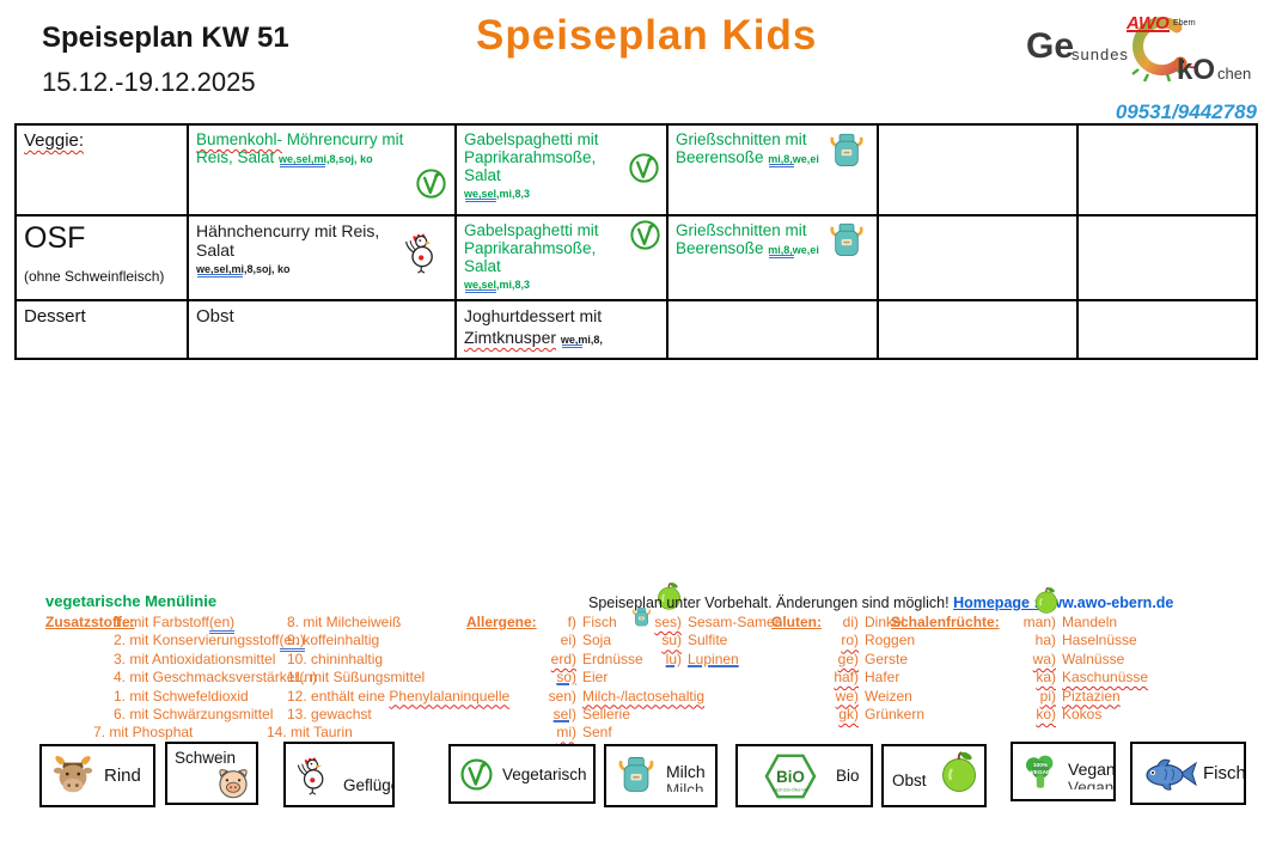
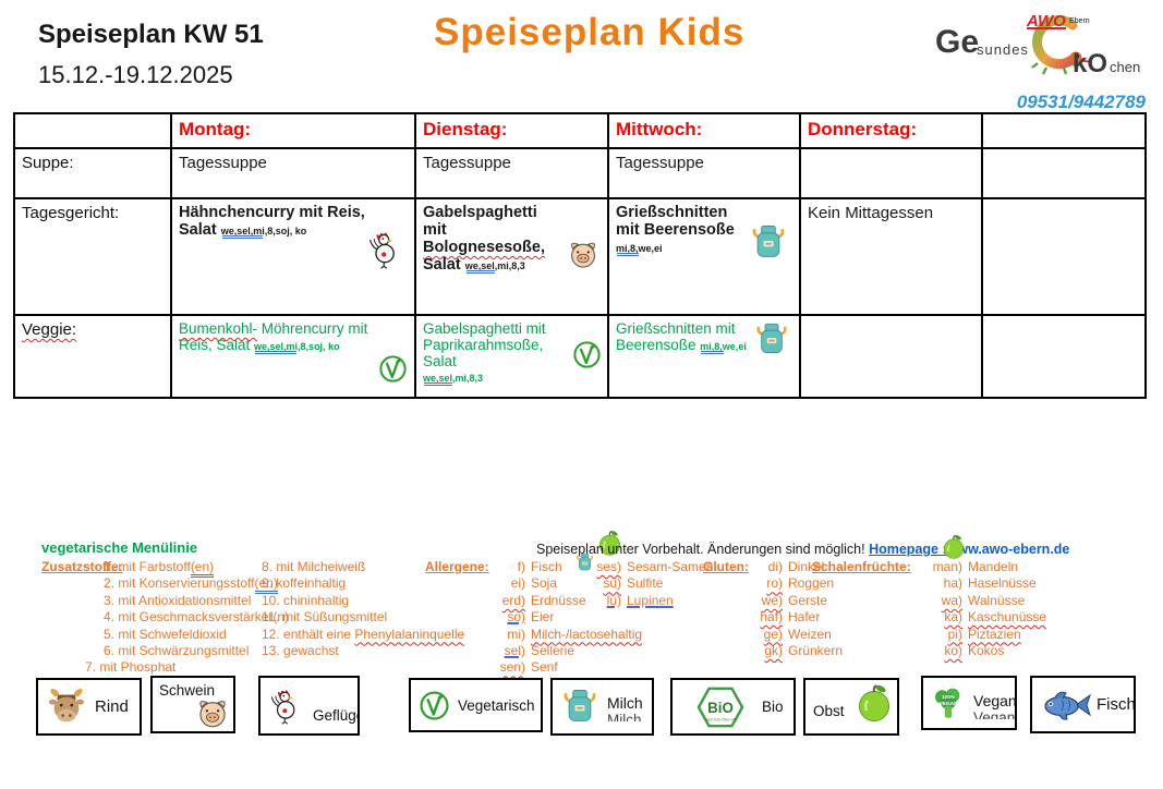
  Speiseplan KW 51
  15.12.-19.12.2025
  Speiseplan Kids
  Ge
  sundes
  AWO
  kO
  chen
  09531/9442789
+ 	Montag:	Dienstag:	Mittwoch:	Donnerstag:
+ Suppe:	Tagessuppe	Tagessuppe	Tagessuppe
+ Tagesgericht:	Hähnchencurry mit Reis, Salat we,sel,mi,8,soj, ko	Gabelspaghetti mit Bolognesesoße, Salat we,sel,mi,8,3	Grießschnitten mit Beerensoße mi,8,we,ei	Kein Mittagessen
  Veggie:	Bumenkohl- Möhrencurry mit Reis, Salat we,sel,mi,8,soj, ko	Gabelspaghetti mit Paprikarahmsoße, Salat we,sel,mi,8,3	Grießschnitten mit Beerensoße mi,8,we,ei
- OSF (ohne Schweinfleisch)	Hähnchencurry mit Reis, Salatwe,sel,mi,8,soj, ko	Gabelspaghetti mit Paprikarahmsoße, Salat we,sel,mi,8,3	Grießschnitten mit Beerensoße mi,8,we,ei
- Dessert	Obst	Joghurtdessert mit Zimtknusper we,mi,8,
  vegetarische Menülinie
  Speiseplan unter Vorbehalt. Änderungen sind möglich! Homepage w.awo-ebern.de
  Zusatzstoffe:
  1. mit Farbstoff(en)
  2. mit Konservierungsstoff(en)
  3. mit Antioxidationsmittel
  4. mit Geschmacksverstärker(n)
- 1. mit Schwefeldioxid
+ 5. mit Schwefeldioxid
  6. mit Schwärzungsmittel
  7. mit Phosphat
  8. mit Milcheiweiß
  9. koffeinhaltig
  10. chininhaltig
  11. mit Süßungsmittel
  12. enthält eine Phenylalaninquelle
  13. gewachst
- 14. mit Taurin
  Allergene:
  f)
  Fisch
  ei)
  Soja
  erd)
  Erdnüsse
  so)
  Eier
- sen)
+ mi)
  Milch-/lactosehaltig
  sel)
  Sellerie
- mi)
+ sen)
  Senf
  ses)
  Sesam-Samen
  su)
  Sulfite
  lu)
  Lupinen
  Gluten:
  di)
  Dinkel
  ro)
  Roggen
- ge)
+ we)
  Gerste
  haf)
  Hafer
- we)
+ ge)
  Weizen
  gk)
  Grünkern
  Schalenfrüchte:
  man)
  Mandeln
  ha)
  Haselnüsse
  wa)
  Walnüsse
  ka)
  Kaschunüsse
  pi)
  Piztazien
  ko)
  Kokos
  Rind
  Schwein
  Geflüg
  Vegetarisch
  Milch
  Milch
  Bio
  Obst
  Vegan
  Vegan
  Fisch
